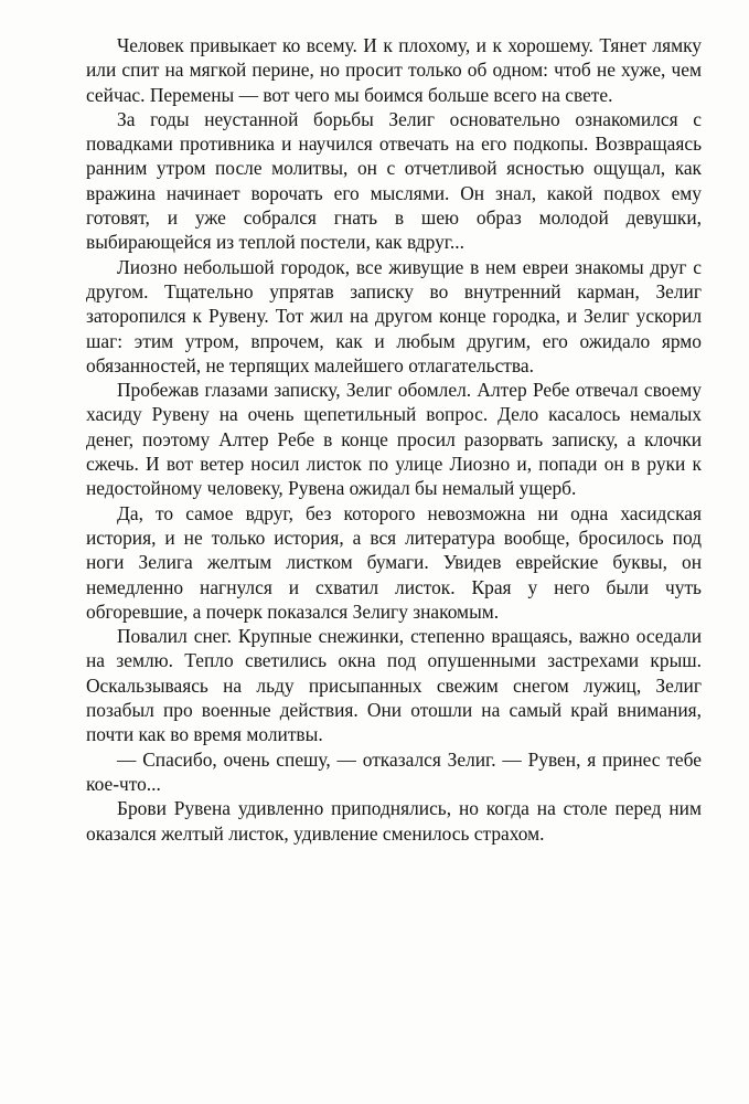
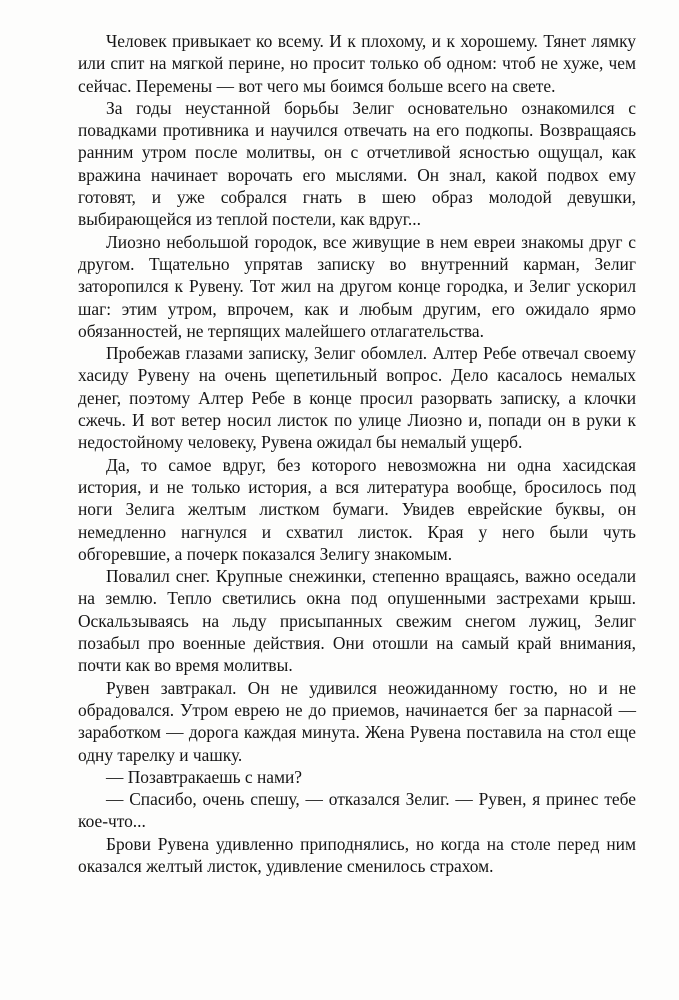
  Человек привыкает ко всему. И к плохому, и к хорошему. Тянет лямку или спит на мягкой перине, но просит только об одном: чтоб не хуже, чем сейчас. Перемены — вот чего мы боимся больше всего на свете.
  За годы неустанной борьбы Зелиг основательно ознакомился с повадками противника и научился отвечать на его подкопы. Возвращаясь ранним утром после молитвы, он с отчетливой ясностью ощущал, как вражина начинает ворочать его мыслями. Он знал, какой подвох ему готовят, и уже собрался гнать в шею образ молодой девушки, выбирающейся из теплой постели, как вдруг...
  Лиозно небольшой городок, все живущие в нем евреи знакомы друг с другом. Тщательно упрятав записку во внутренний карман, Зелиг заторопился к Рувену. Тот жил на другом конце городка, и Зелиг ускорил шаг: этим утром, впрочем, как и любым другим, его ожидало ярмо обязанностей, не терпящих малейшего отлагательства.
  Пробежав глазами записку, Зелиг обомлел. Алтер Ребе отвечал своему хасиду Рувену на очень щепетильный вопрос. Дело касалось немалых денег, поэтому Алтер Ребе в конце просил разорвать записку, а клочки сжечь. И вот ветер носил листок по улице Лиозно и, попади он в руки к недостойному человеку, Рувена ожидал бы немалый ущерб.
  Да, то самое вдруг, без которого невозможна ни одна хасидская история, и не только история, а вся литература вообще, бросилось под ноги Зелига желтым листком бумаги. Увидев еврейские буквы, он немедленно нагнулся и схватил листок. Края у него были чуть обгоревшие, а почерк показался Зелигу знакомым.
  Повалил снег. Крупные снежинки, степенно вращаясь, важно оседали на землю. Тепло светились окна под опушенными застрехами крыш. Оскальзываясь на льду присыпанных свежим снегом лужиц, Зелиг позабыл про военные действия. Они отошли на самый край внимания, почти как во время молитвы.
+ Рувен завтракал. Он не удивился неожиданному гостю, но и не обрадовался. Утром еврею не до приемов, начинается бег за парнасой — заработком — дорога каждая минута. Жена Рувена поставила на стол еще одну тарелку и чашку.
+ — Позавтракаешь с нами?
  — Спасибо, очень спешу, — отказался Зелиг. — Рувен, я принес тебе кое-что...
  Брови Рувена удивленно приподнялись, но когда на столе перед ним оказался желтый листок, удивление сменилось страхом.
